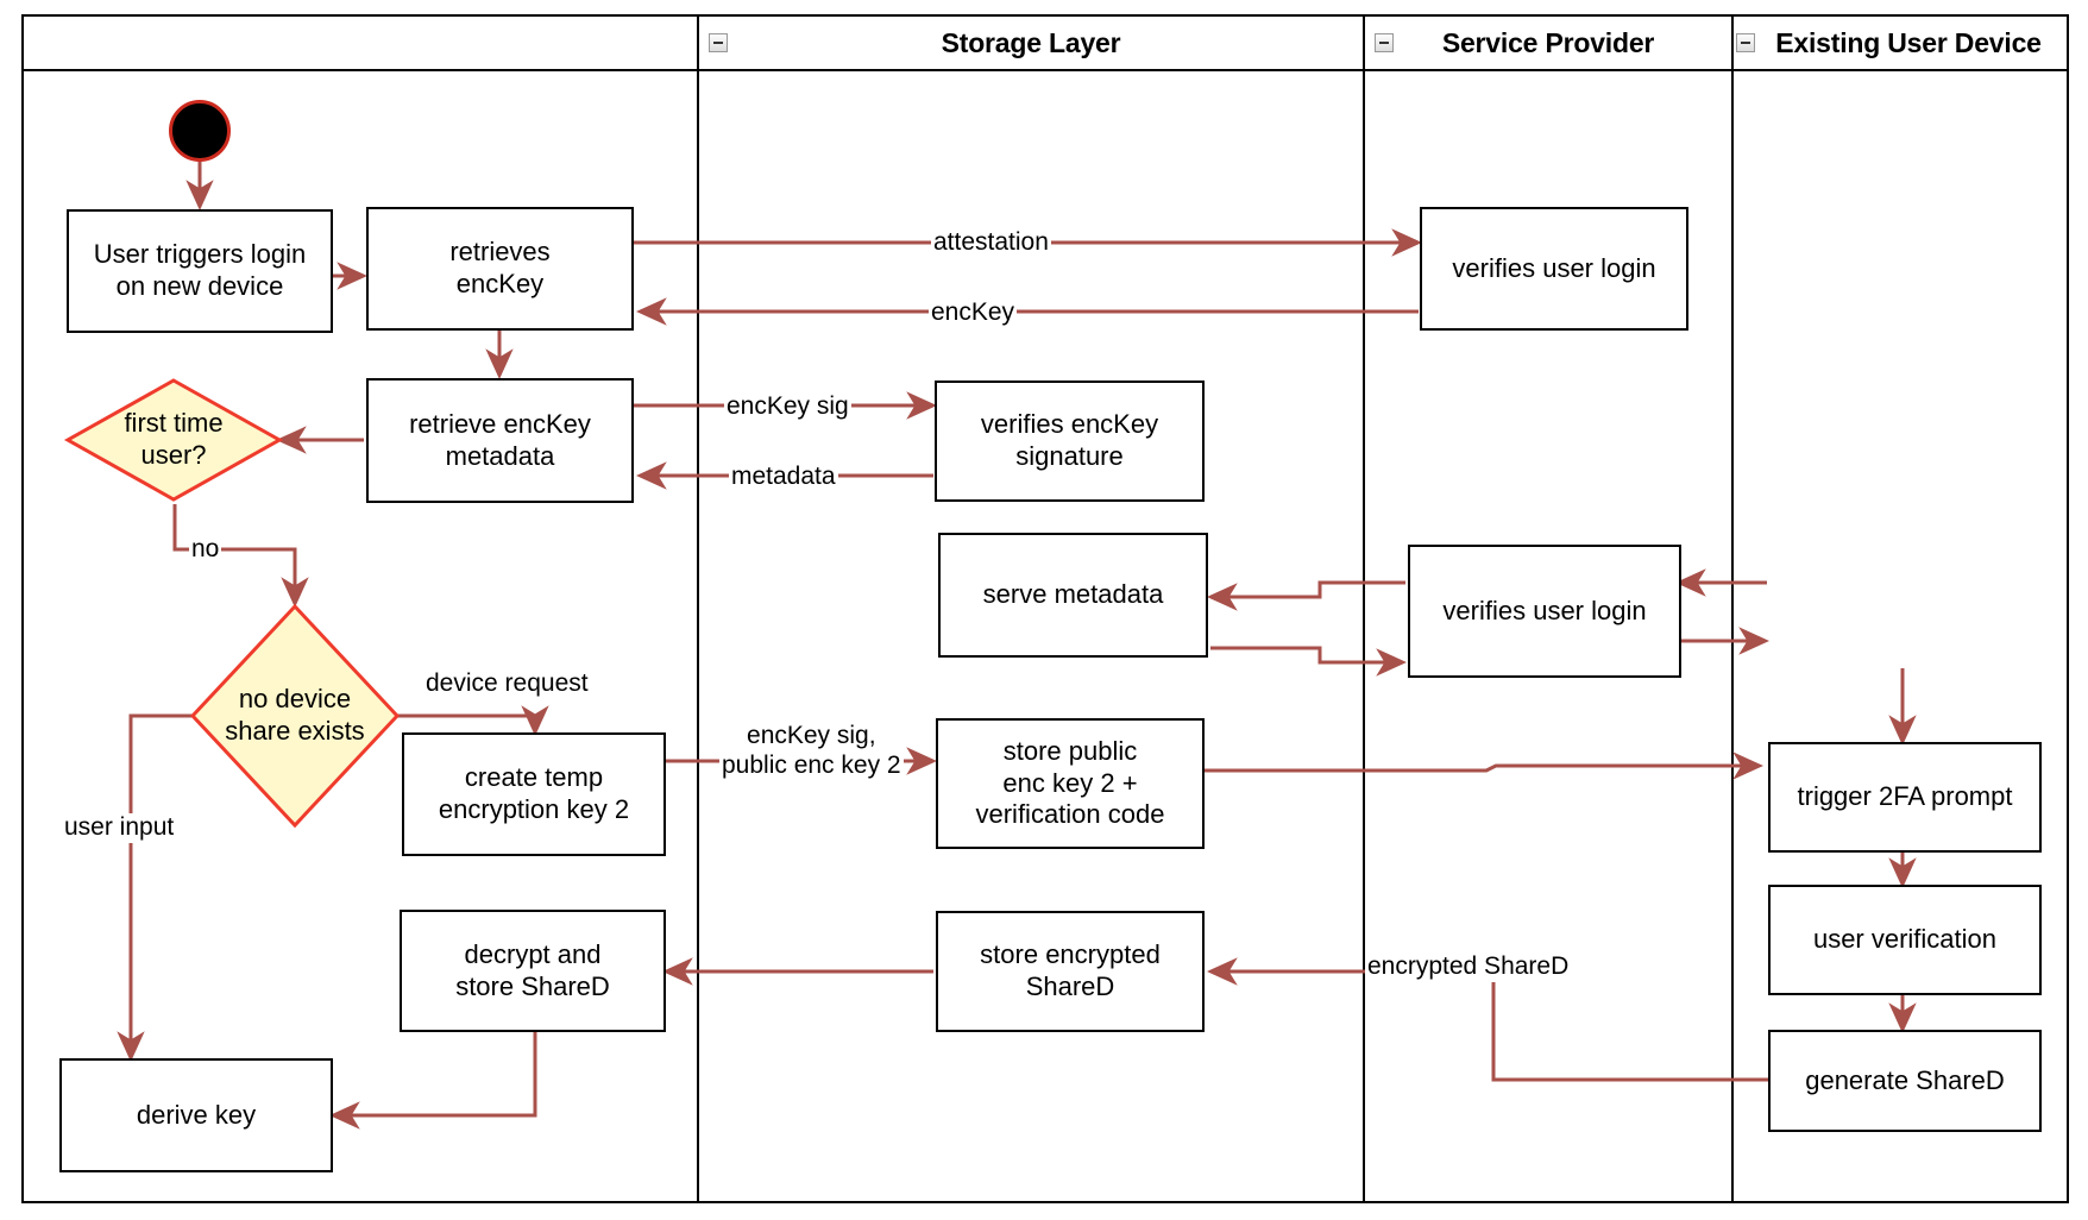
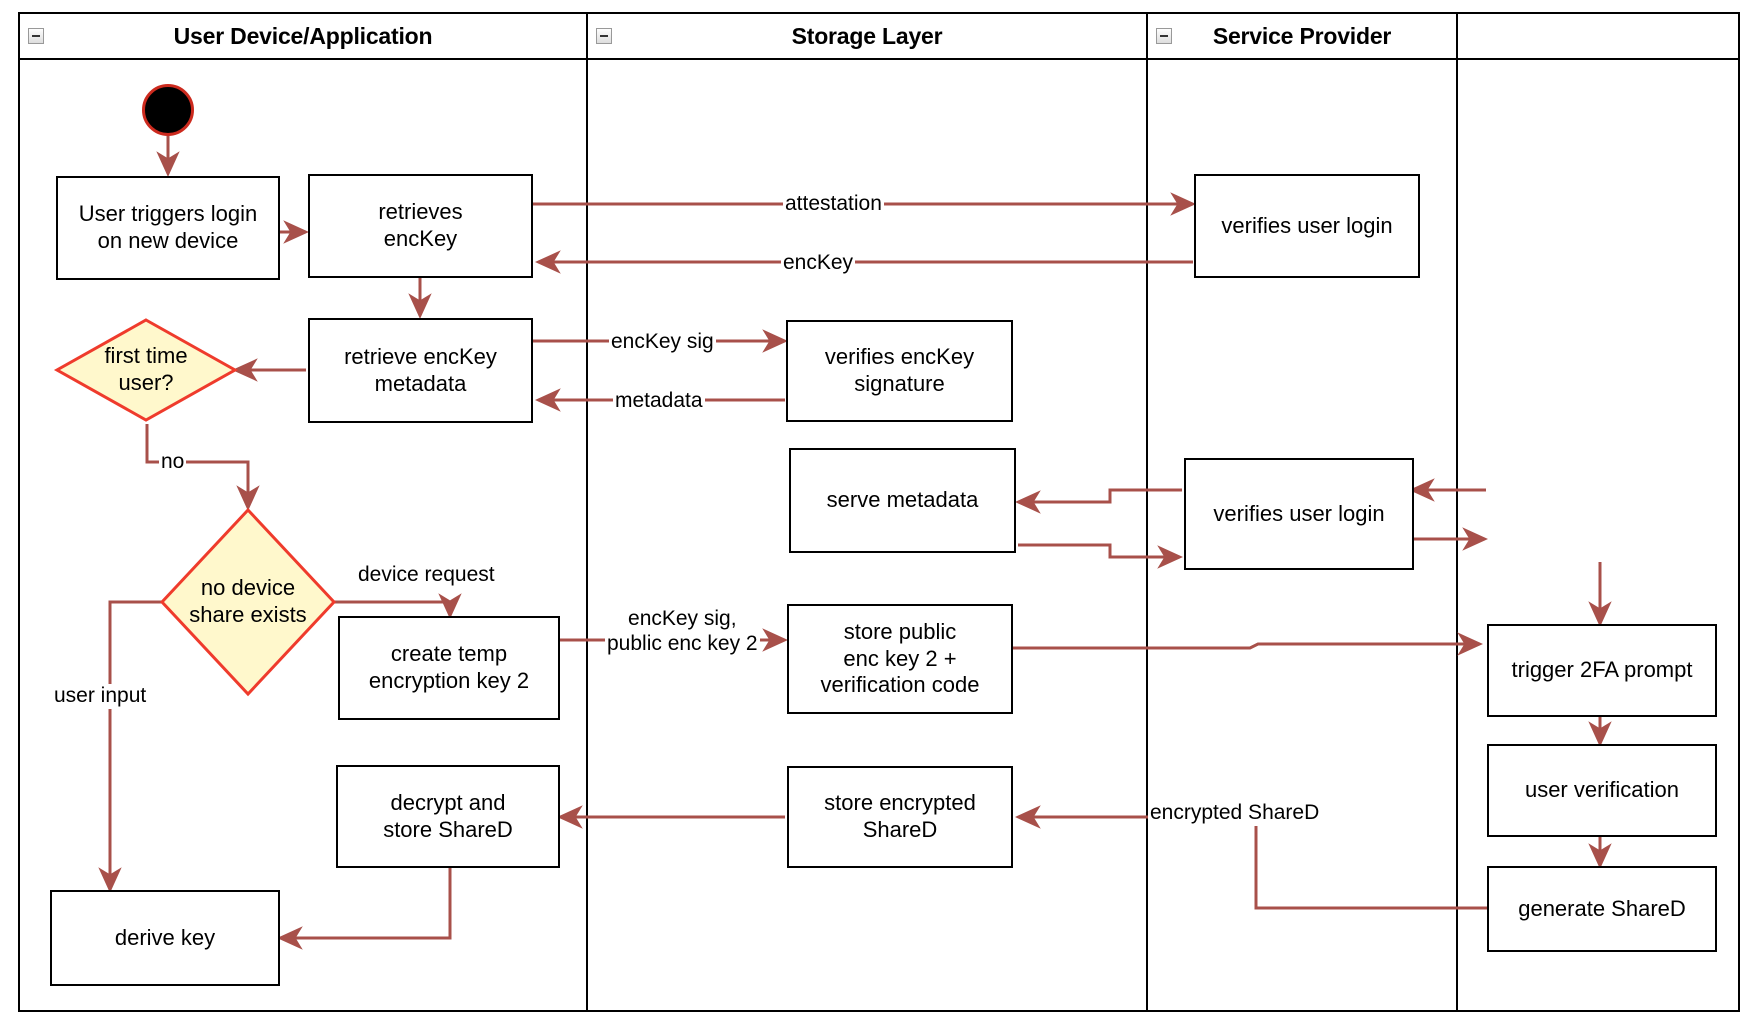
+ User Device/Application
  Storage Layer
  Service Provider
- Existing User Device
  User triggers login
  on new device
  retrieves
  encKey
  retrieve encKey
  metadata
  first time
  user?
  no device
  share exists
  create temp
  encryption key 2
  decrypt and
  store ShareD
  derive key
  verifies encKey
  signature
  serve metadata
  store public
  enc key 2 +
  verification code
  store encrypted
  ShareD
  verifies user login
  verifies user login
  trigger 2FA prompt
  user verification
  generate ShareD
  attestation
  encKey
  encKey sig
  metadata
  no
  device request
  user input
  encKey sig,
  public enc key 2
  encrypted ShareD
